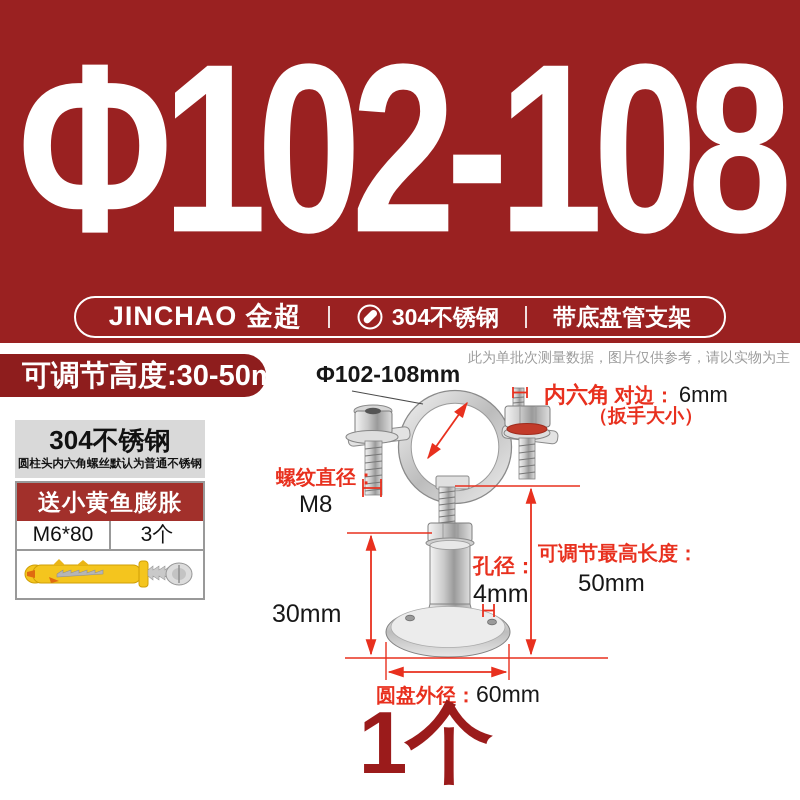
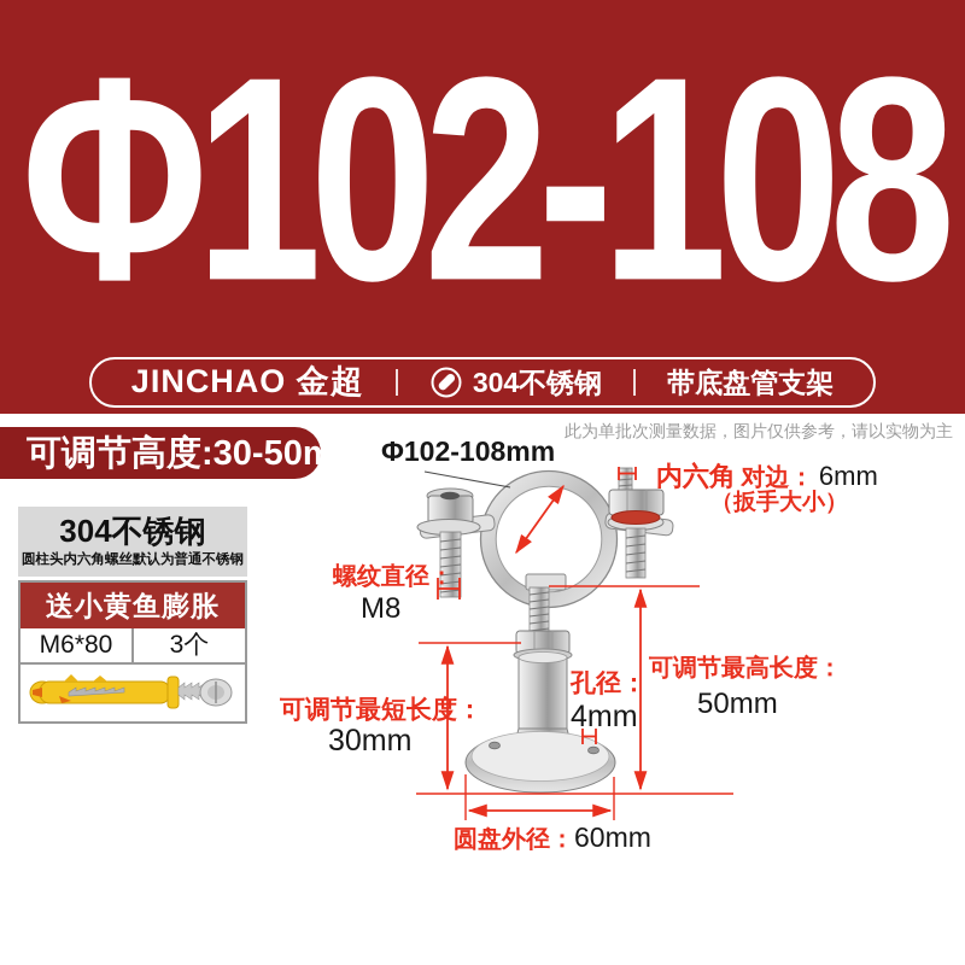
  Φ102-108
  JINCHAO 金超
  304不锈钢
  带底盘管支架
  可调节高度:30-50mm
  此为单批次测量数据，图片仅供参考，请以实物为主
  304不锈钢
  圆柱头内六角螺丝默认为普通不锈钢
  送小黄鱼膨胀
  M6*80
  3个
  Φ102-108mm
  内六角 对边： 6mm
  （扳手大小）
  螺纹直径：
  M8
  可调节最高长度：
  50mm
+ 可调节最短长度：
  30mm
  孔径：
  4mm
  圆盘外径：60mm
- 1个
